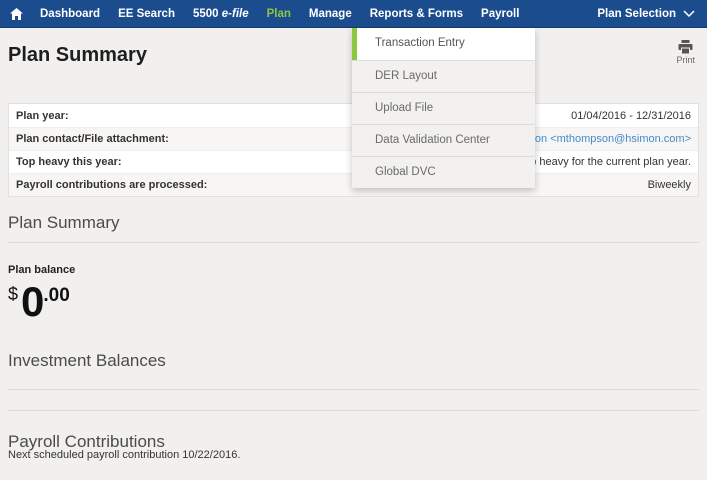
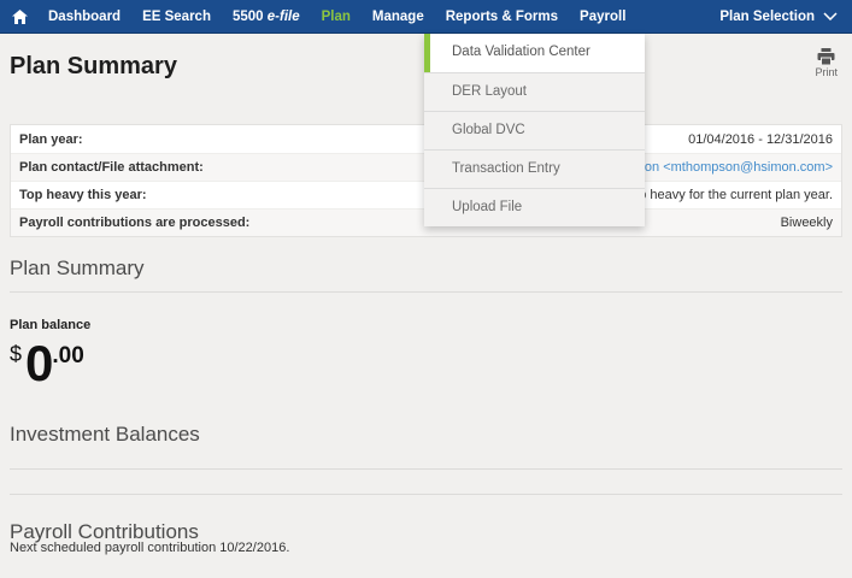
  Dashboard
  EE Search
  5500 e-file
  Plan
  Manage
  Reports & Forms
  Payroll
  Plan Selection
  Plan Summary
  Print
  Plan year:
  01/04/2016 - 12/31/2016
  Plan contact/File attachment:
  on <mthompson@hsimon.com>
  Top heavy this year:
  Payroll contributions are processed:
  Biweekly
- Transaction Entry
+ Data Validation Center
  DER Layout
- Upload File
+ Global DVC
- Data Validation Center
+ Transaction Entry
- Global DVC
+ Upload File
  Plan Summary
  Plan balance
  $
  0
  .00
  Investment Balances
  Payroll Contributions
  Next scheduled payroll contribution 10/22/2016.
